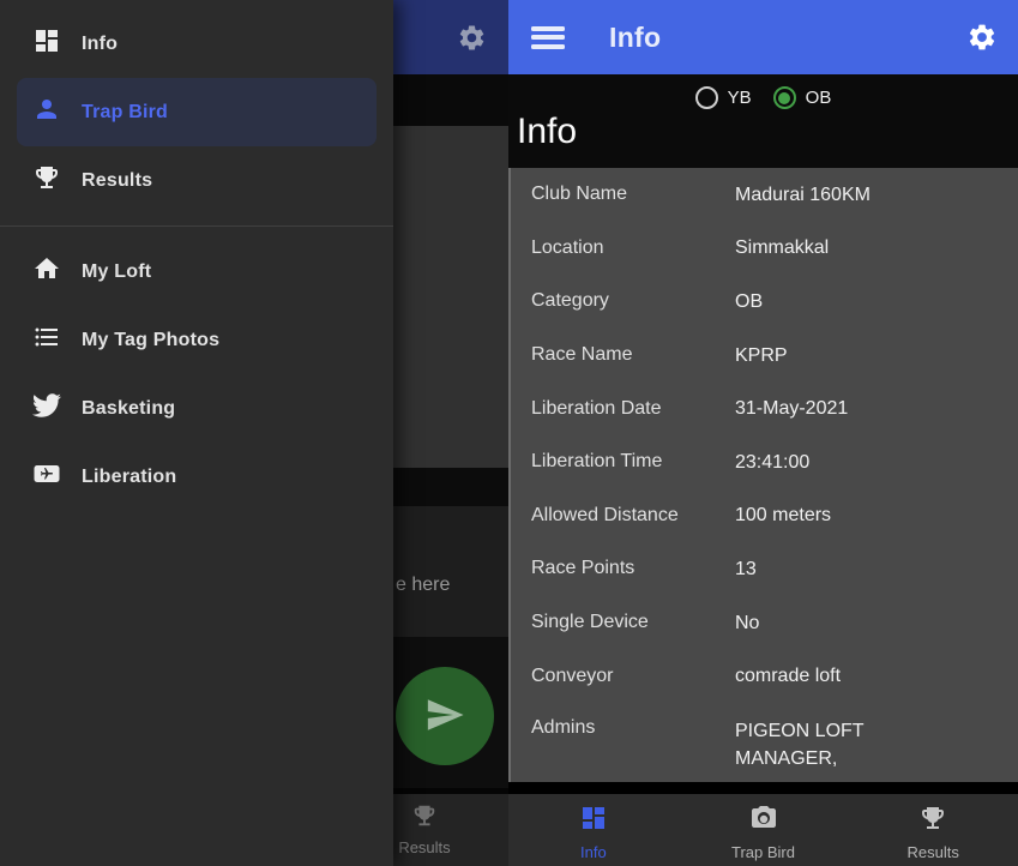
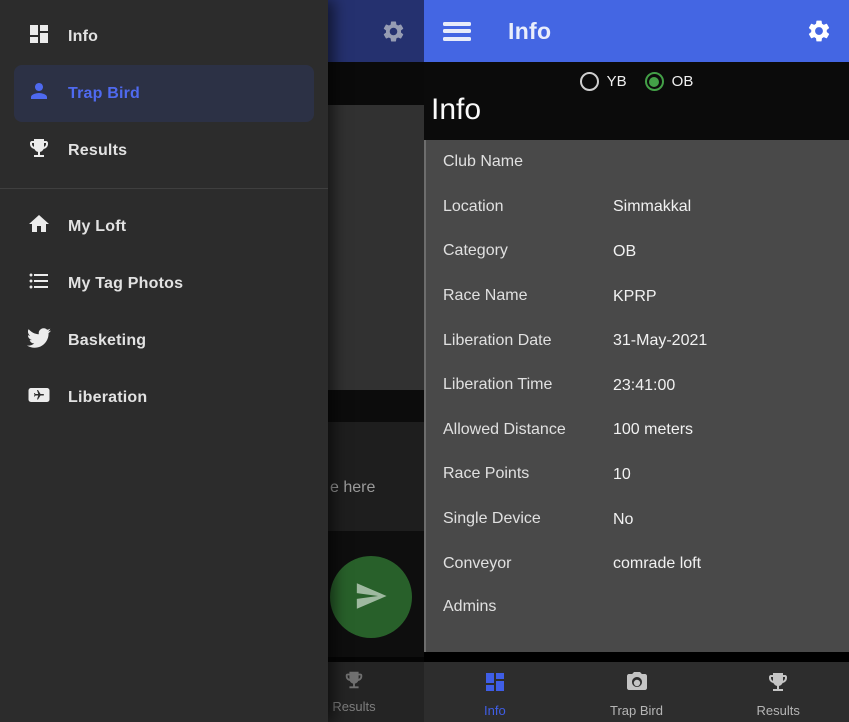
  e here
  Results
  Info
  Trap Bird
  Results
  My Loft
  My Tag Photos
  Basketing
  Liberation
  Info
  YB
  OB
  Info
  Club Name
- Madurai 160KM
  Location
  Simmakkal
  Category
  OB
  Race Name
  KPRP
  Liberation Date
  31-May-2021
  Liberation Time
  23:41:00
  Allowed Distance
  100 meters
  Race Points
- 13
+ 10
  Single Device
  No
  Conveyor
  comrade loft
  Admins
- PIGEON LOFT MANAGER,
  Info
  Trap Bird
  Results
